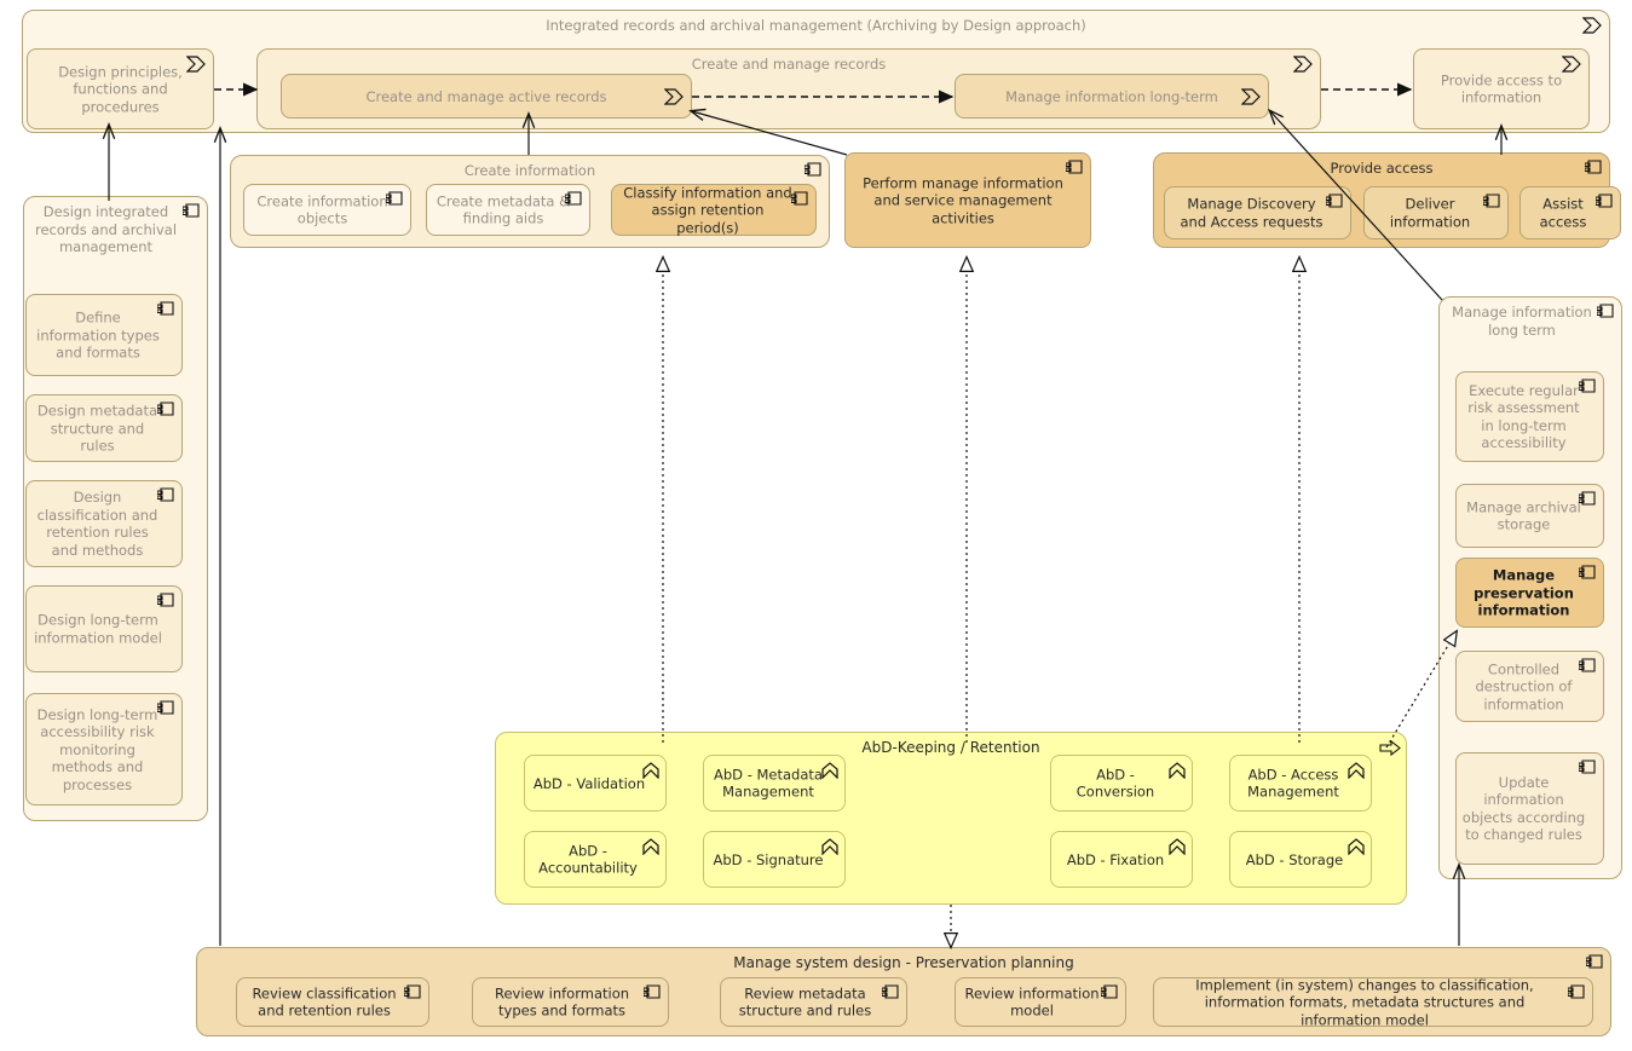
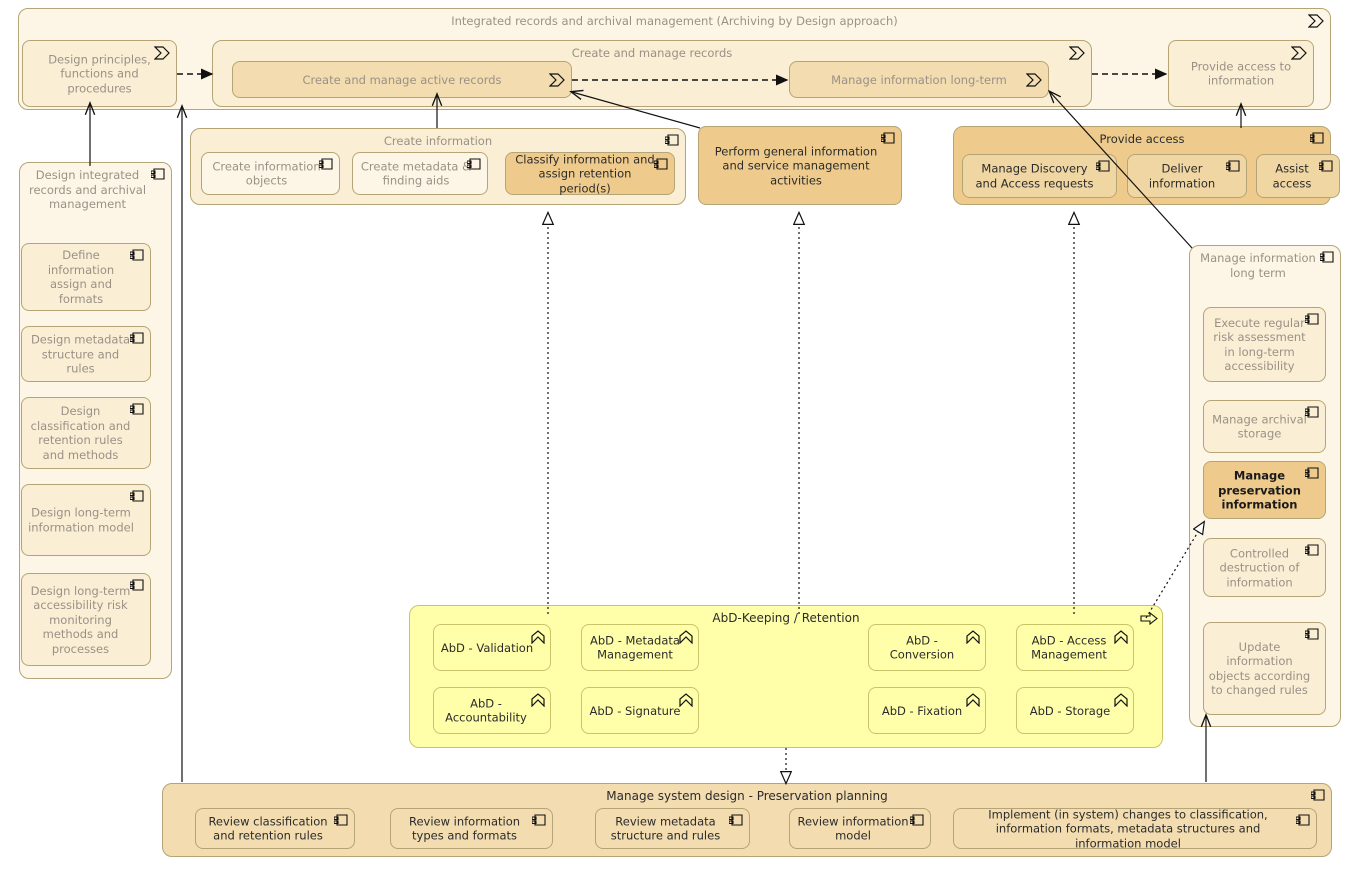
  Integrated records and archival management (Archiving by Design approach)
  Design principles, functions and procedures
  Create and manage records
  Create and manage active records
  Manage information long-term
  Provide access to information
  Create information
  Create information objects
  Create metadata finding aids
  Classify information and assign retention period(s)
- Perform manage information and service management activities
+ Perform general information and service management activities
  Provide access
  Manage Discovery and Access requests
  Deliver information
  Assist access
  Design integrated records and archival management
- Define information types and formats
+ Define information assign and formats
  Design metadata structure and rules
  Design classification and retention rules and methods
  Design long-term information model
  Design long-term accessibility risk monitoring methods and processes
  Manage information long term
  Execute regular risk assessment in long-term accessibility
  Manage archival storage
  Manage preservation information
  Controlled destruction of information
  Update information objects according to changed rules
  AbD-Keeping / Retention
  AbD - Validation
  AbD - Metadata Management
  AbD - Conversion
  AbD - Access Management
  AbD - Accountability
  AbD - Signature
  AbD - Fixation
  AbD - Storage
  Manage system design - Preservation planning
  Review classification and retention rules
  Review information types and formats
  Review metadata structure and rules
  Review information model
  Implement (in system) changes to classification, information formats, metadata structures and information model
